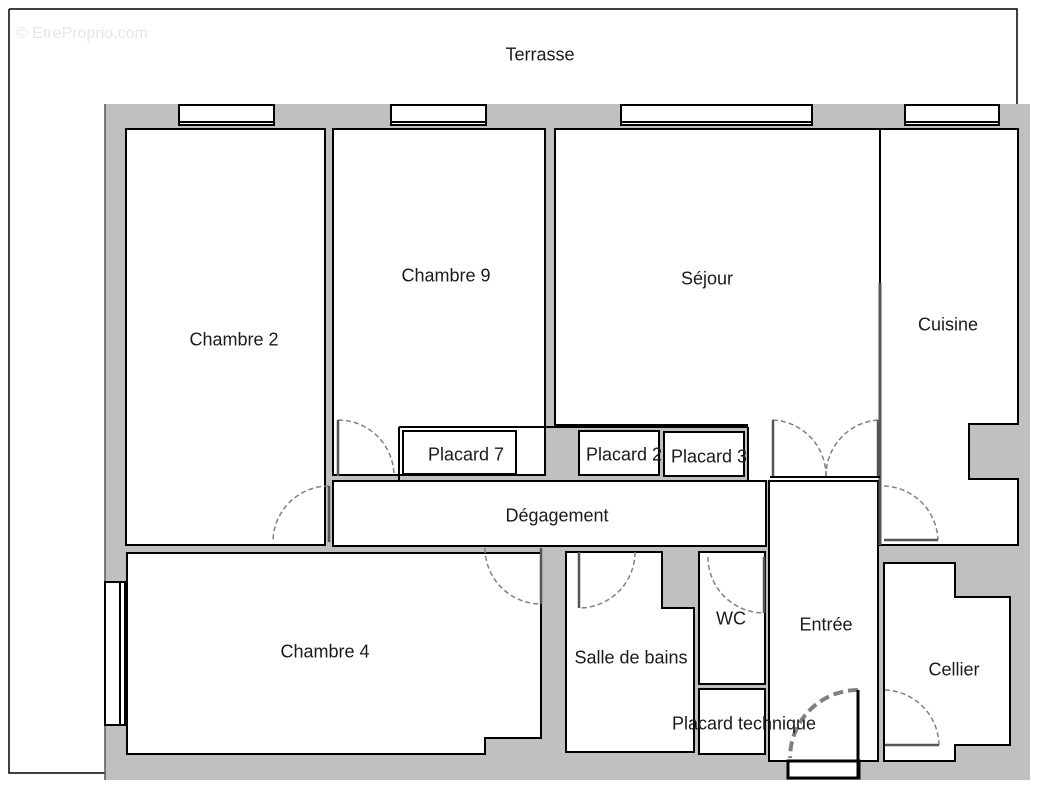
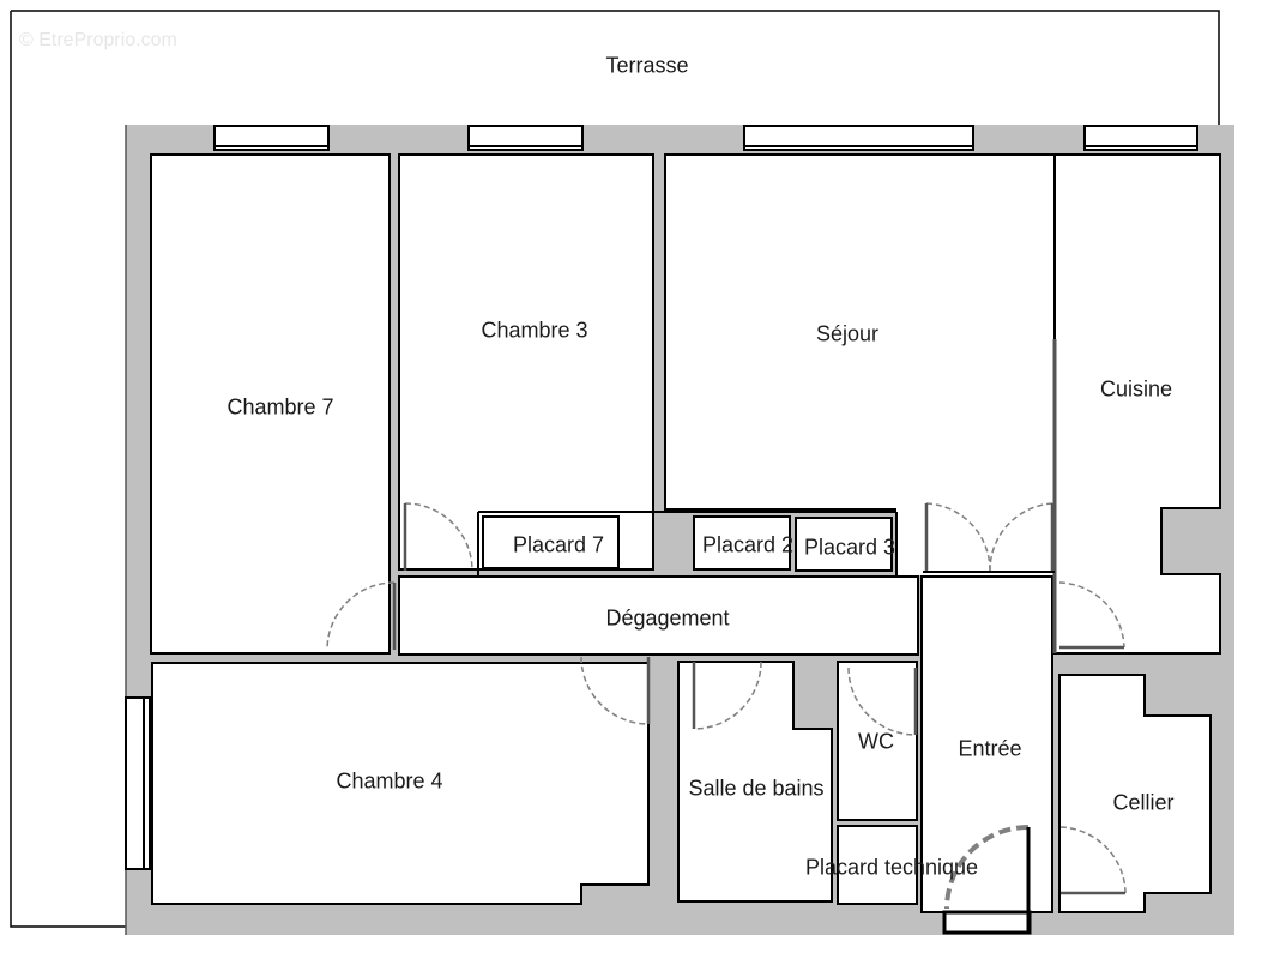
  © EtreProprio.com
  Terrasse
- Chambre 2
+ Chambre 7
- Chambre 9
+ Chambre 3
  Séjour
  Cuisine
  Placard 7
  Placard 2
  Placard 3
  Dégagement
  Chambre 4
  Salle de bains
  WC
  Entrée
  Cellier
  Placard technique
